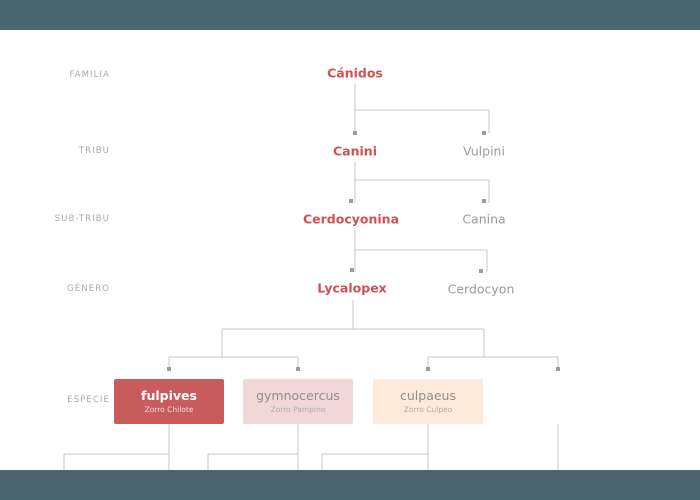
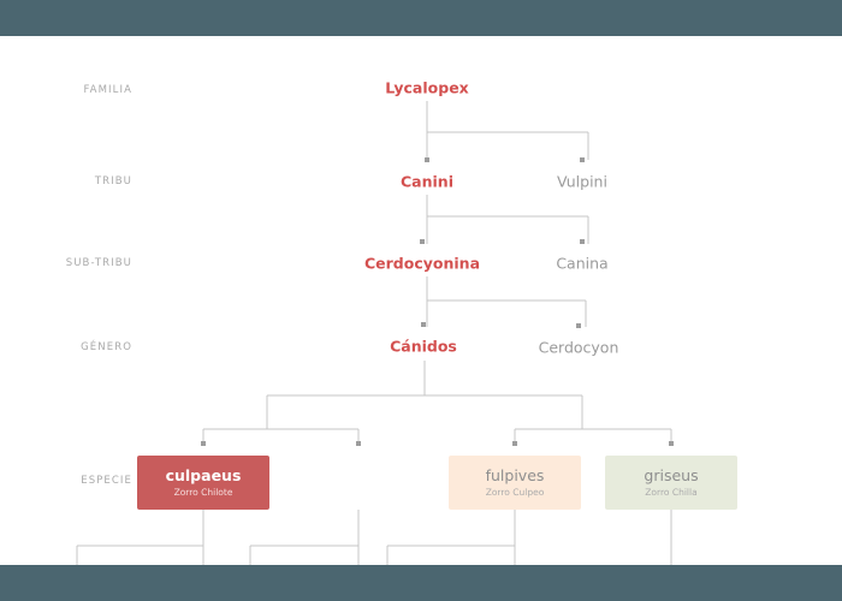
  FAMILIA
  TRIBU
  SUB-TRIBU
  GÉNERO
  ESPECIE
- Cánidos
+ Lycalopex
  Canini
  Vulpini
  Cerdocyonina
  Canina
- Lycalopex
+ Cánidos
  Cerdocyon
- fulpives
+ culpaeus
  Zorro Chilote
- gymnocercus
- Zorro Pampino
- culpaeus
+ fulpives
  Zorro Culpeo
+ griseus
+ Zorro Chilla
